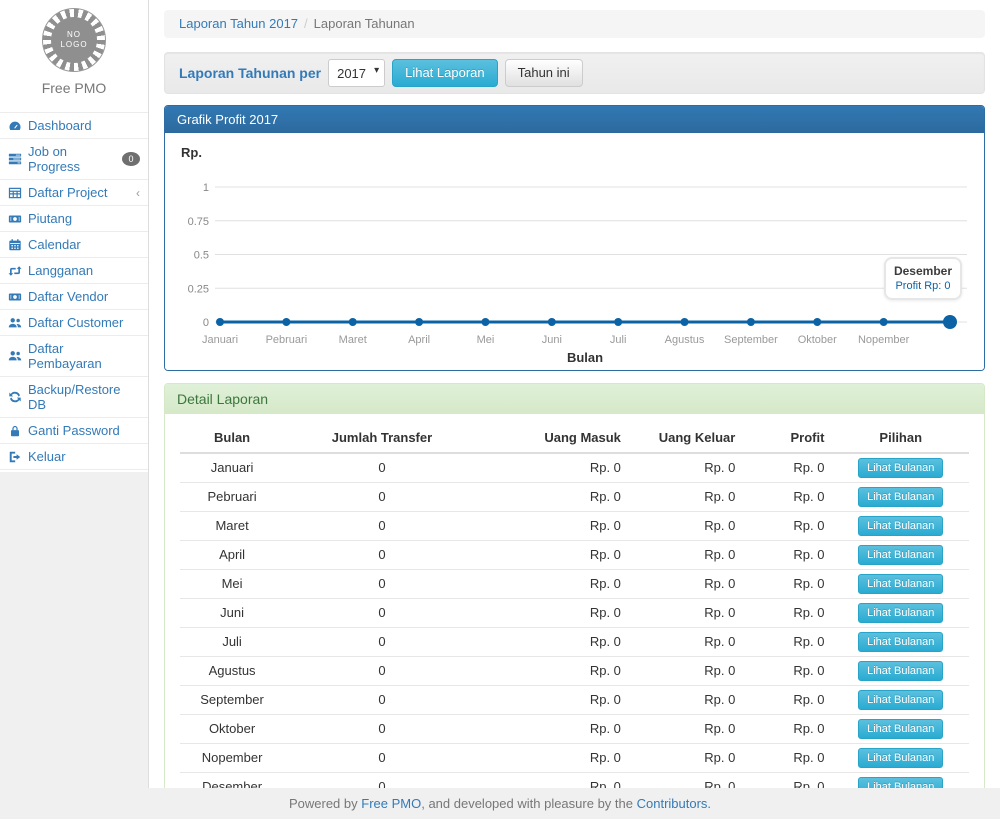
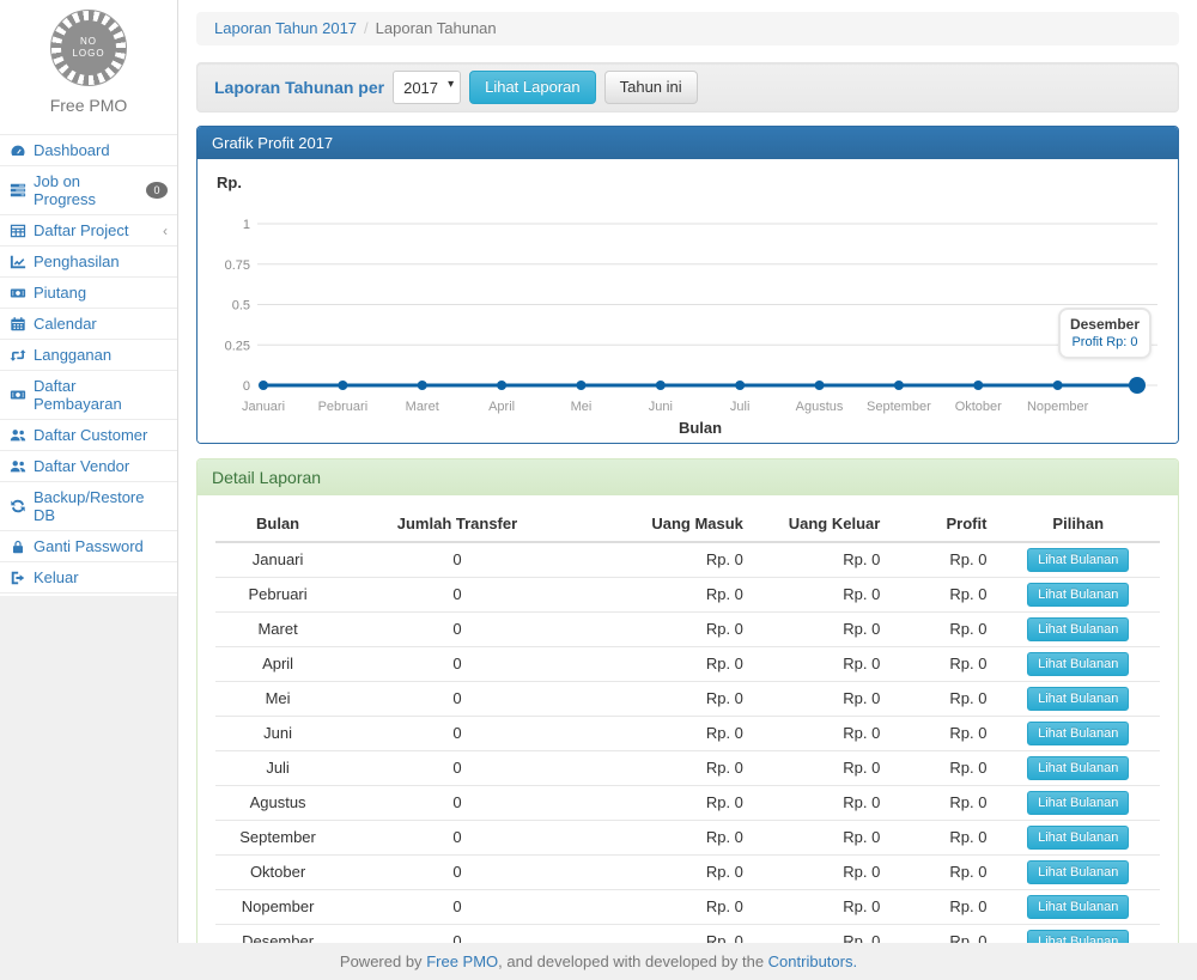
  Laporan Tahun 2017 / Laporan Tahunan
  Laporan Tahunan per
  2017
  Lihat Laporan
  Tahun ini
  Grafik Profit 2017
  Rp.
  1
  0.75
  0.5
  0.25
  0
  Januari
  Pebruari
  Maret
  April
  Mei
  Juni
  Juli
  Agustus
  September
  Oktober
  Nopember
  Bulan
  Desember
  Profit Rp: 0
  Detail Laporan
  Bulan	Jumlah Transfer	Uang Masuk	Uang Keluar	Profit	Pilihan
  Januari	0	Rp. 0	Rp. 0	Rp. 0	Lihat Bulanan
  Pebruari	0	Rp. 0	Rp. 0	Rp. 0	Lihat Bulanan
  Maret	0	Rp. 0	Rp. 0	Rp. 0	Lihat Bulanan
  April	0	Rp. 0	Rp. 0	Rp. 0	Lihat Bulanan
  Mei	0	Rp. 0	Rp. 0	Rp. 0	Lihat Bulanan
  Juni	0	Rp. 0	Rp. 0	Rp. 0	Lihat Bulanan
  Juli	0	Rp. 0	Rp. 0	Rp. 0	Lihat Bulanan
  Agustus	0	Rp. 0	Rp. 0	Rp. 0	Lihat Bulanan
  September	0	Rp. 0	Rp. 0	Rp. 0	Lihat Bulanan
  Oktober	0	Rp. 0	Rp. 0	Rp. 0	Lihat Bulanan
  Nopember	0	Rp. 0	Rp. 0	Rp. 0	Lihat Bulanan
  Desember	0	Rp. 0	Rp. 0	Rp. 0	Lihat Bulanan
  NO
  LOGO
  Free PMO
  Dashboard
  Job on Progress
  0
  Daftar Project
  ‹
+ Penghasilan
  Piutang
  Calendar
  Langganan
- Daftar Vendor
+ Daftar Pembayaran
  Daftar Customer
- Daftar Pembayaran
+ Daftar Vendor
  Backup/Restore DB
  Ganti Password
  Keluar
  Powered by
  Free PMO
- , and developed with pleasure by the
+ , and developed with developed by the
  Contributors.
